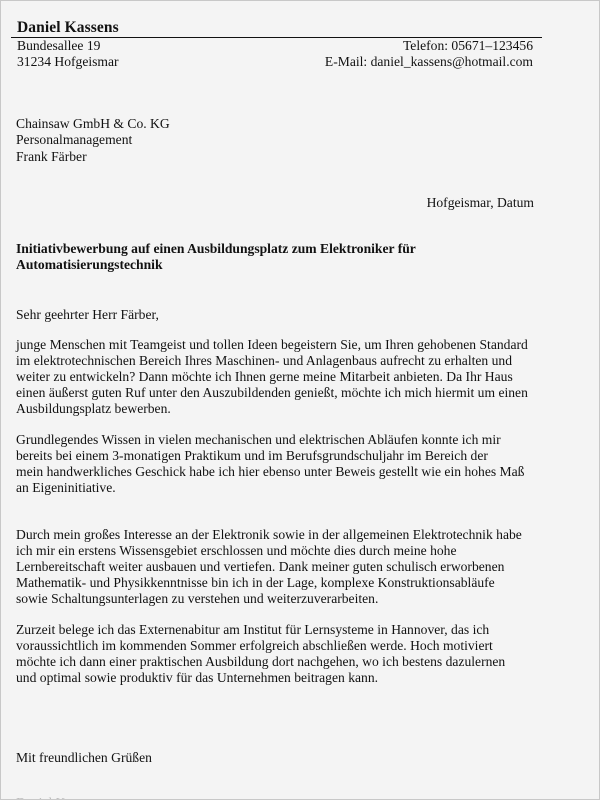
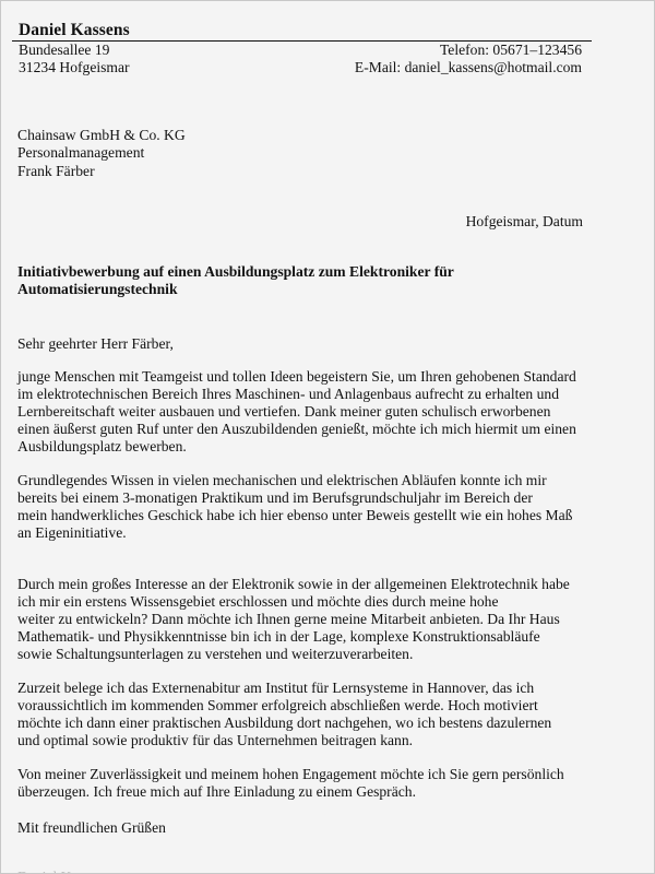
  Daniel Kassens
  Bundesallee 19
  31234 Hofgeismar
  Telefon: 05671–123456
  E-Mail: daniel_kassens@hotmail.com
  Chainsaw GmbH & Co. KG
  Personalmanagement
  Frank Färber
  Hofgeismar, Datum
  Initiativbewerbung auf einen Ausbildungsplatz zum Elektroniker für
  Automatisierungstechnik
  Sehr geehrter Herr Färber,
  junge Menschen mit Teamgeist und tollen Ideen begeistern Sie, um Ihren gehobenen Standard
  im elektrotechnischen Bereich Ihres Maschinen- und Anlagenbaus aufrecht zu erhalten und
- weiter zu entwickeln? Dann möchte ich Ihnen gerne meine Mitarbeit anbieten. Da Ihr Haus
+ Lernbereitschaft weiter ausbauen und vertiefen. Dank meiner guten schulisch erworbenen
  einen äußerst guten Ruf unter den Auszubildenden genießt, möchte ich mich hiermit um einen
  Ausbildungsplatz bewerben.
  Grundlegendes Wissen in vielen mechanischen und elektrischen Abläufen konnte ich mir
  bereits bei einem 3-monatigen Praktikum und im Berufsgrundschuljahr im Bereich der
  mein handwerkliches Geschick habe ich hier ebenso unter Beweis gestellt wie ein hohes Maß
  an Eigeninitiative.
  Durch mein großes Interesse an der Elektronik sowie in der allgemeinen Elektrotechnik habe
  ich mir ein erstens Wissensgebiet erschlossen und möchte dies durch meine hohe
- Lernbereitschaft weiter ausbauen und vertiefen. Dank meiner guten schulisch erworbenen
+ weiter zu entwickeln? Dann möchte ich Ihnen gerne meine Mitarbeit anbieten. Da Ihr Haus
  Mathematik- und Physikkenntnisse bin ich in der Lage, komplexe Konstruktionsabläufe
  sowie Schaltungsunterlagen zu verstehen und weiterzuverarbeiten.
  Zurzeit belege ich das Externenabitur am Institut für Lernsysteme in Hannover, das ich
  voraussichtlich im kommenden Sommer erfolgreich abschließen werde. Hoch motiviert
  möchte ich dann einer praktischen Ausbildung dort nachgehen, wo ich bestens dazulernen
  und optimal sowie produktiv für das Unternehmen beitragen kann.
+ Von meiner Zuverlässigkeit und meinem hohen Engagement möchte ich Sie gern persönlich
+ überzeugen. Ich freue mich auf Ihre Einladung zu einem Gespräch.
  Mit freundlichen Grüßen
